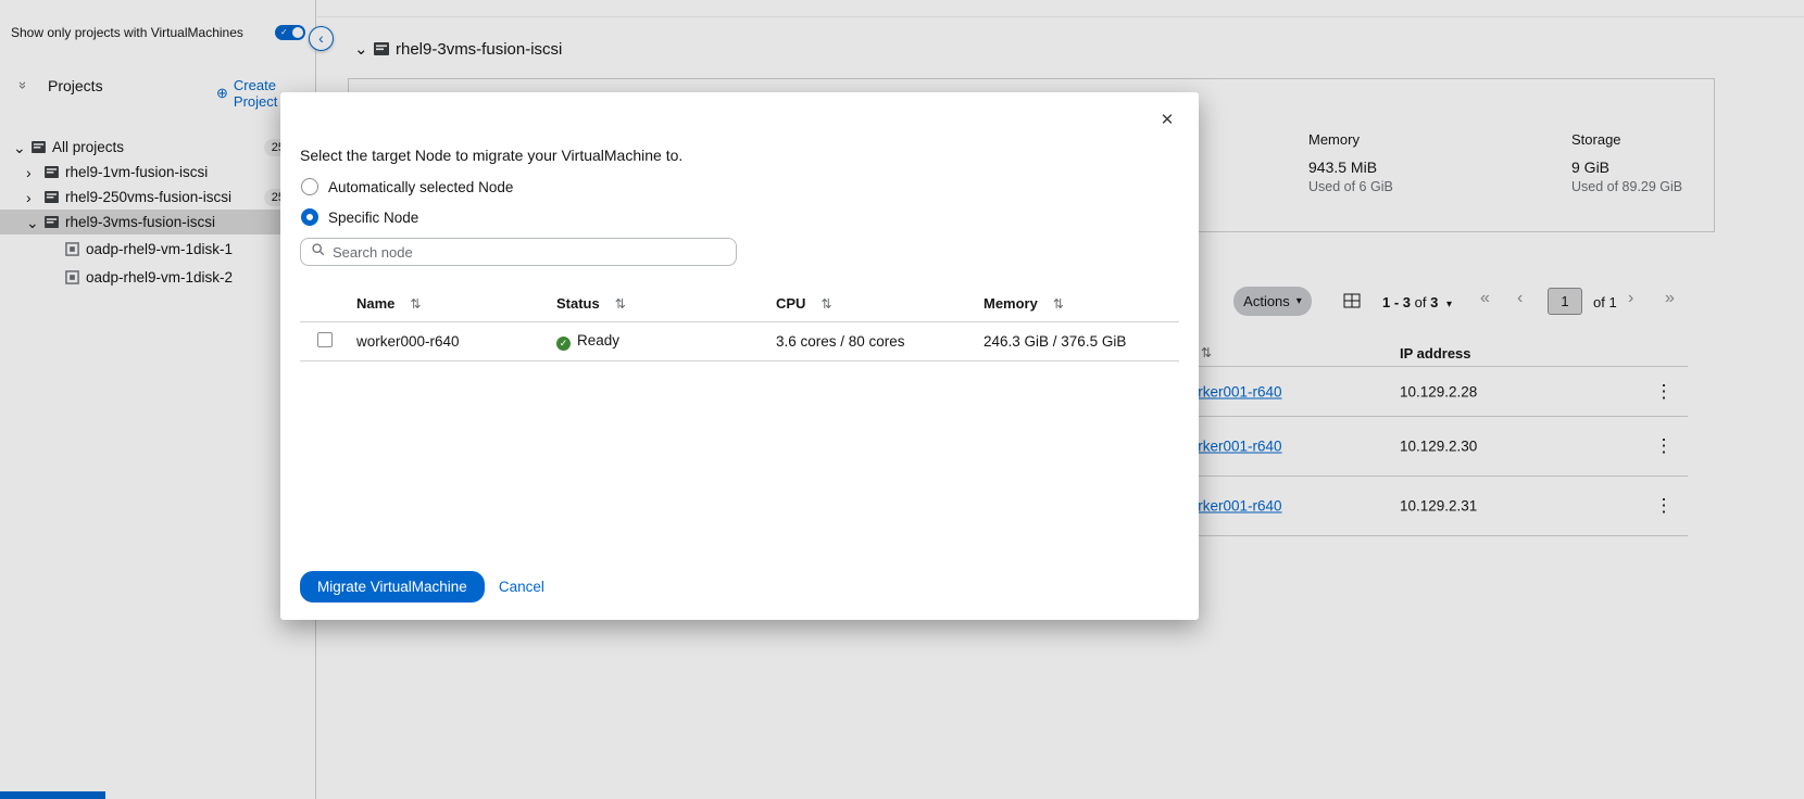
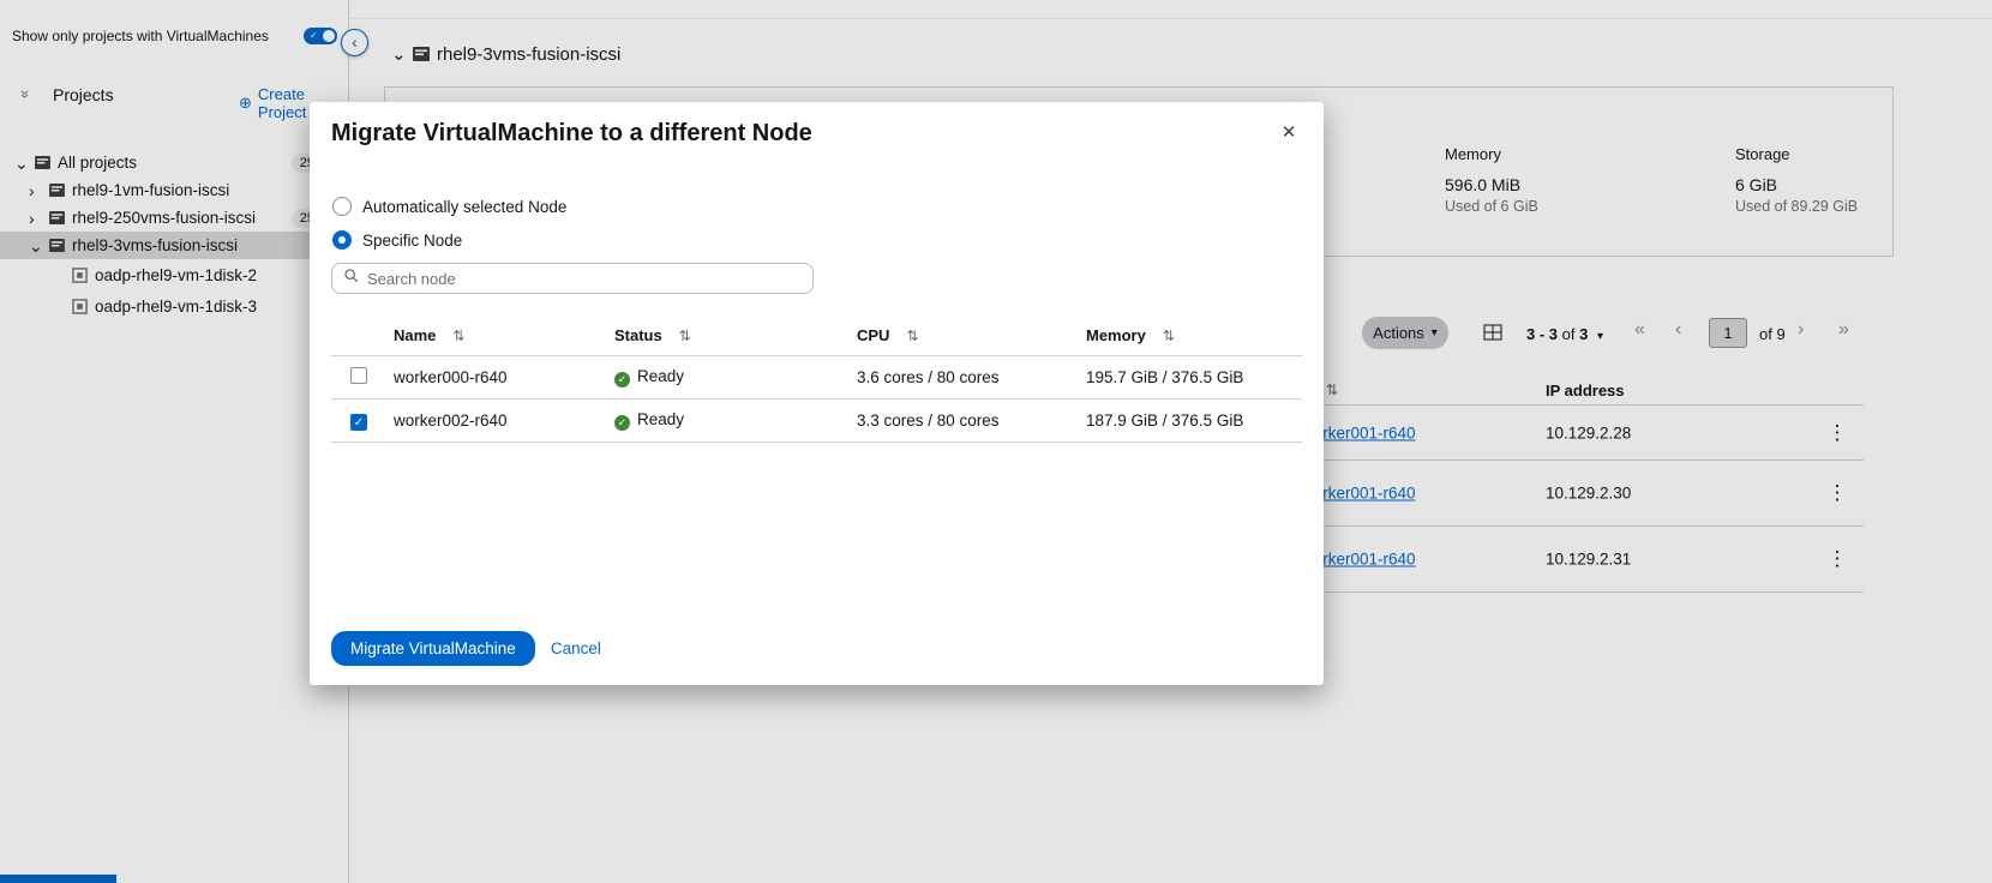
  Show only projects with VirtualMachines
  ✓
  Projects
  ⊕
  Create Project
  ⌄
  All projects
  ›
  rhel9-1vm-fusion-iscsi
  ›
  rhel9-250vms-fusion-iscsi
  ⌄
  rhel9-3vms-fusion-iscsi
- oadp-rhel9-vm-1disk-1
  oadp-rhel9-vm-1disk-2
+ oadp-rhel9-vm-1disk-3
  ‹
  ⌄
  rhel9-3vms-fusion-iscsi
  Memory
- 943.5 MiB
+ 596.0 MiB
  Used of 6 GiB
  Storage
- 9 GiB
+ 6 GiB
  Used of 89.29 GiB
  Actions
  ▾
- 1 - 3 of 3 ▾
+ 3 - 3 of 3 ▾
  «
  ‹
  1
- of 1
+ of 9
  ›
  »
  ⇅
  IP address
  rker001-r640
  10.129.2.28
  ⋮
  rker001-r640
  10.129.2.30
  ⋮
  rker001-r640
  10.129.2.31
  ⋮
+ Migrate VirtualMachine to a different Node
  ✕
- Select the target Node to migrate your VirtualMachine to.
  Automatically selected Node
  Specific Node
  Search node
  	Name ⇅	Status ⇅	CPU ⇅	Memory ⇅
- 	worker000-r640	✓ Ready	3.6 cores / 80 cores	246.3 GiB / 376.5 GiB
+ 	worker000-r640	✓ Ready	3.6 cores / 80 cores	195.7 GiB / 376.5 GiB
+ ✓	worker002-r640	✓ Ready	3.3 cores / 80 cores	187.9 GiB / 376.5 GiB
  Migrate VirtualMachine
  Cancel
